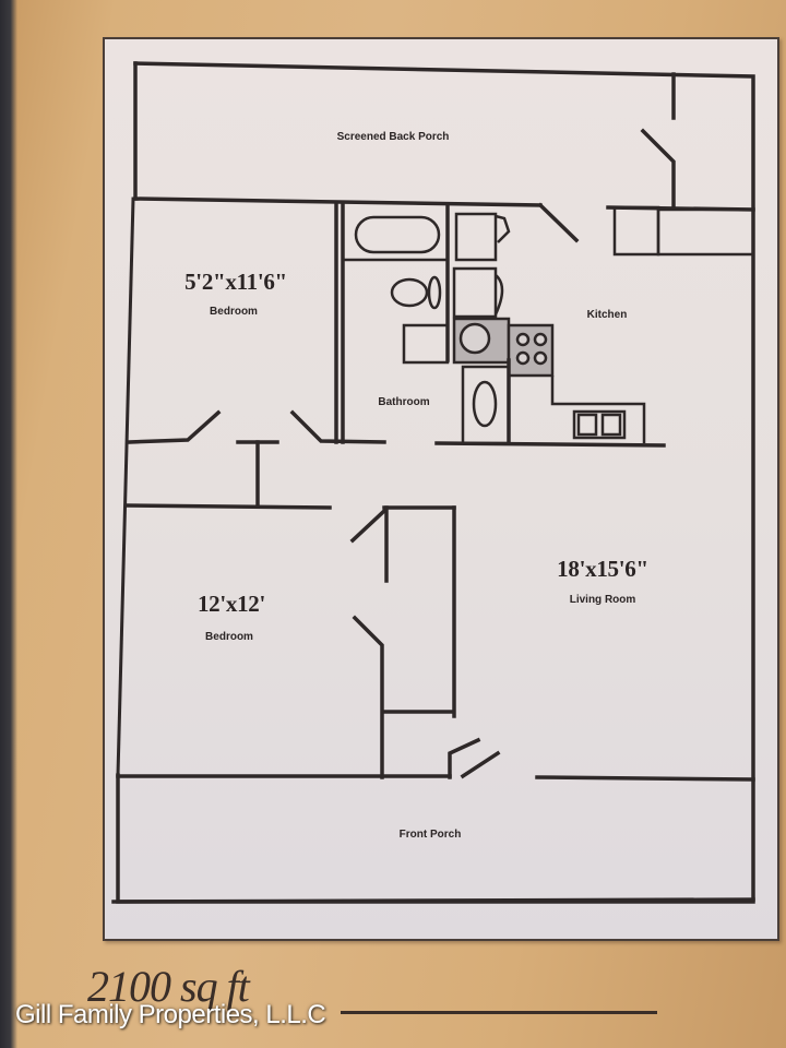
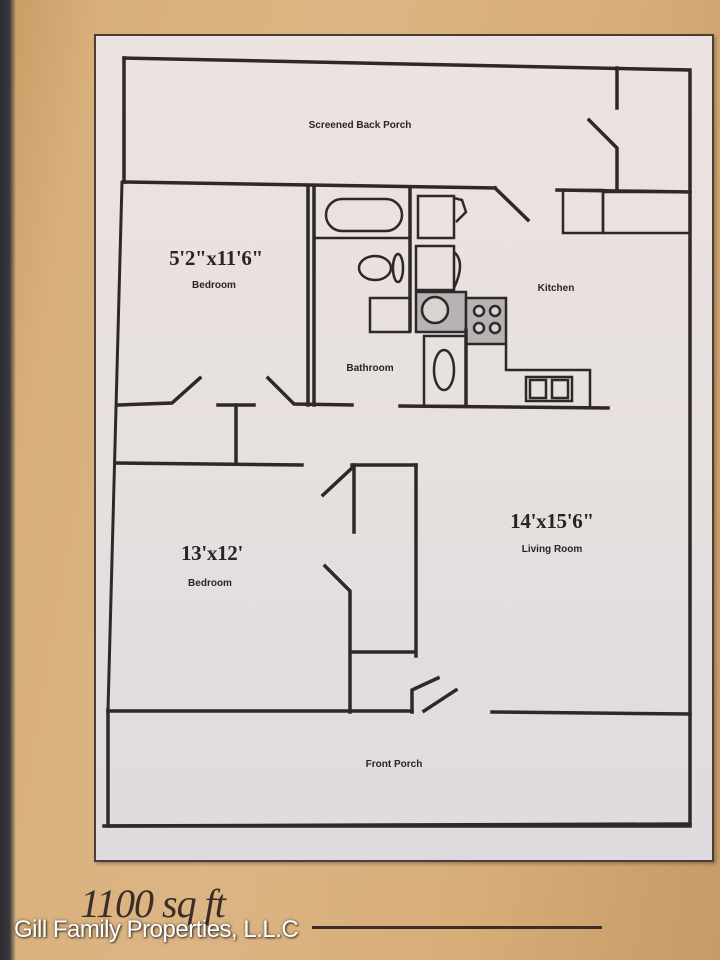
  Screened Back Porch
  5'2"x11'6"
  Bedroom
  Bathroom
  Kitchen
- 12'x12'
+ 13'x12'
  Bedroom
- 18'x15'6"
+ 14'x15'6"
  Living Room
  Front Porch
- 2100 sq ft
+ 1100 sq ft
  Gill Family Properties, L.L.C
